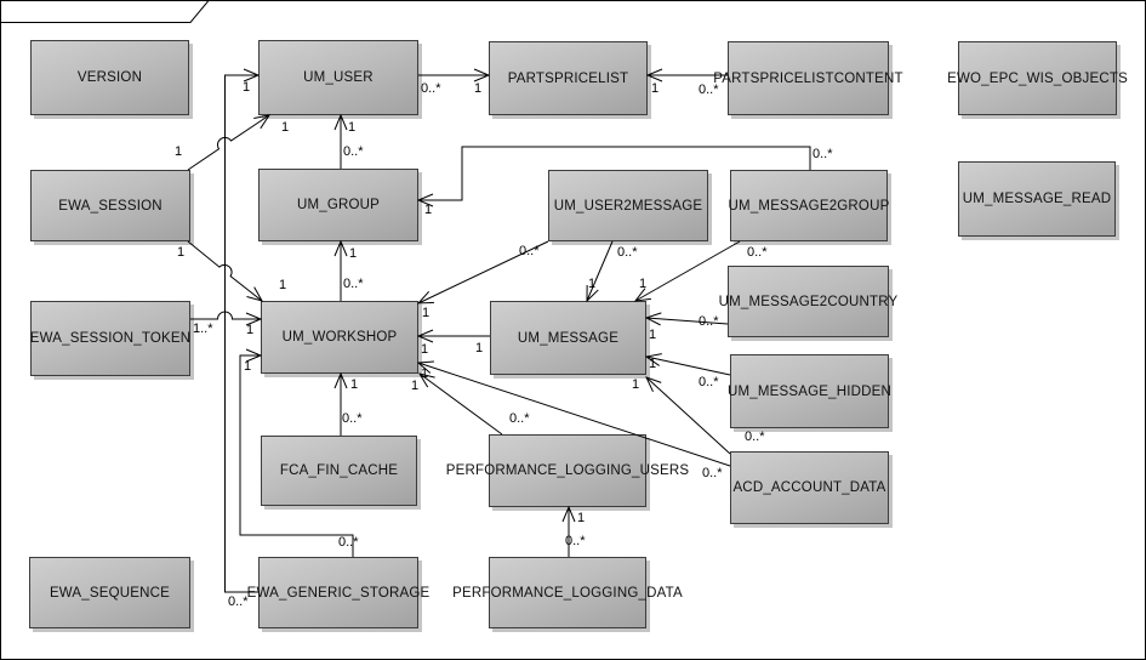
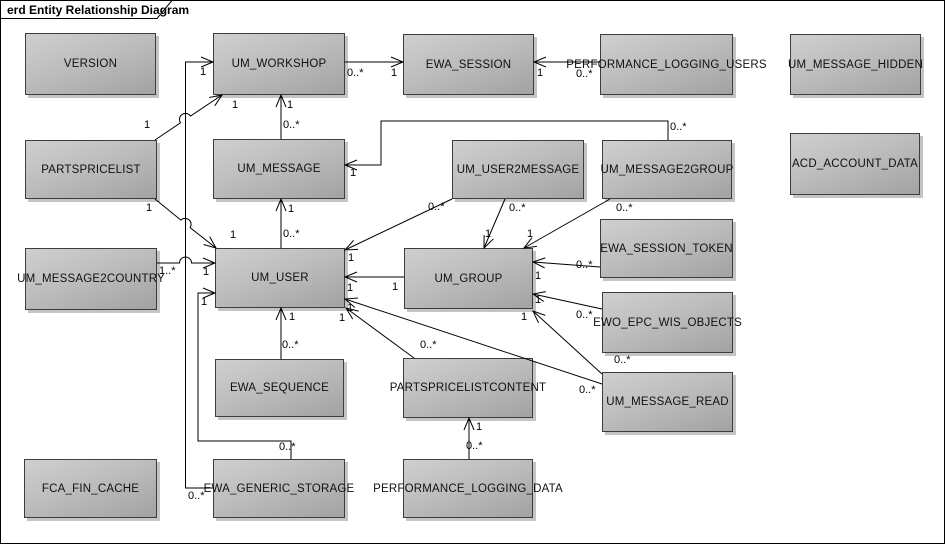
  VERSION
- UM_USER
+ UM_WORKSHOP
- PARTSPRICELIST
+ EWA_SESSION
- PARTSPRICELISTCONTENT
+ PERFORMANCE_LOGGING_USERS
- EWO_EPC_WIS_OBJECTS
+ UM_MESSAGE_HIDDEN
- EWA_SESSION
+ PARTSPRICELIST
- UM_GROUP
+ UM_MESSAGE
  UM_USER2MESSAGE
  UM_MESSAGE2GROUP
- UM_MESSAGE_READ
+ ACD_ACCOUNT_DATA
- EWA_SESSION_TOKEN
+ UM_MESSAGE2COUNTRY
- UM_WORKSHOP
+ UM_USER
- UM_MESSAGE
+ UM_GROUP
- UM_MESSAGE2COUNTRY
+ EWA_SESSION_TOKEN
- UM_MESSAGE_HIDDEN
+ EWO_EPC_WIS_OBJECTS
- ACD_ACCOUNT_DATA
+ UM_MESSAGE_READ
- FCA_FIN_CACHE
+ EWA_SEQUENCE
- PERFORMANCE_LOGGING_USERS
+ PARTSPRICELISTCONTENT
- EWA_SEQUENCE
+ FCA_FIN_CACHE
  WA_GENERIC_STORAGE
  PERFORMANCE_LOGGING_DATA
+ erd Entity Relationship Diagram
  0..*
  1
  0..*
  1
  0..*
  1
  1
  1
  0..*
  1
  0..*
  1
  1
  1
  0..*
  1
  0..*
  1
  0..*
  1
  0..*
  1
  1..*
  1
  1
  1
  0..*
  1
  0..*
  1
  0..*
  1
  0..*
  1
  0..*
  1
  0..*
  1
  0..*
  1
  0..*
  1
